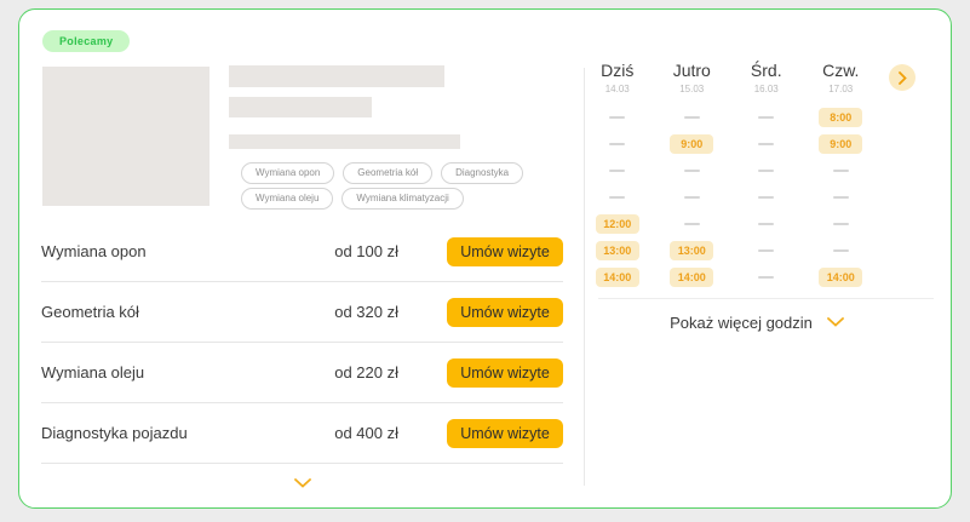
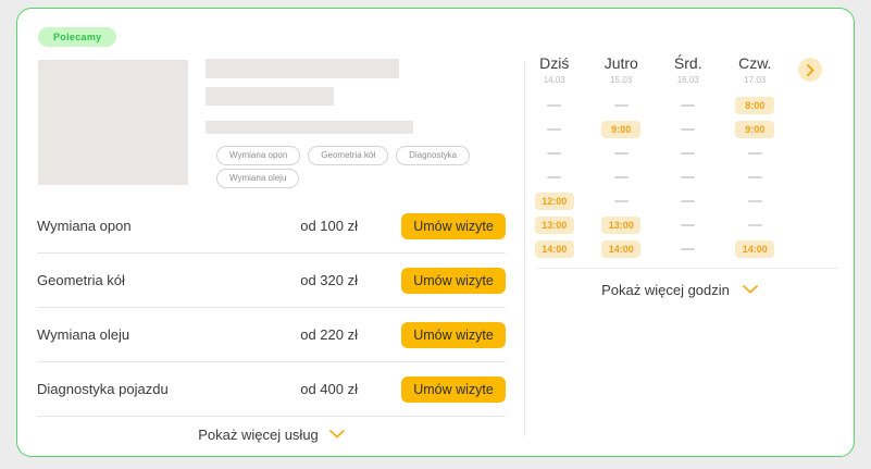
  Polecamy
  Wymiana opon
  Geometria kół
  Diagnostyka
  Wymiana oleju
- Wymiana klimatyzacji
  Wymiana opon
  od 100 zł
  Umów wizyte
  Geometria kół
  od 320 zł
  Umów wizyte
  Wymiana oleju
  od 220 zł
  Umów wizyte
  Diagnostyka pojazdu
  od 400 zł
  Umów wizyte
+ Pokaż więcej usług
  Dziś
  14.03
  Jutro
  15.03
  Śrd.
  16.03
  Czw.
  17.03
  8:00
  9:00
  9:00
  12:00
  13:00
  13:00
  14:00
  14:00
  14:00
  Pokaż więcej godzin
